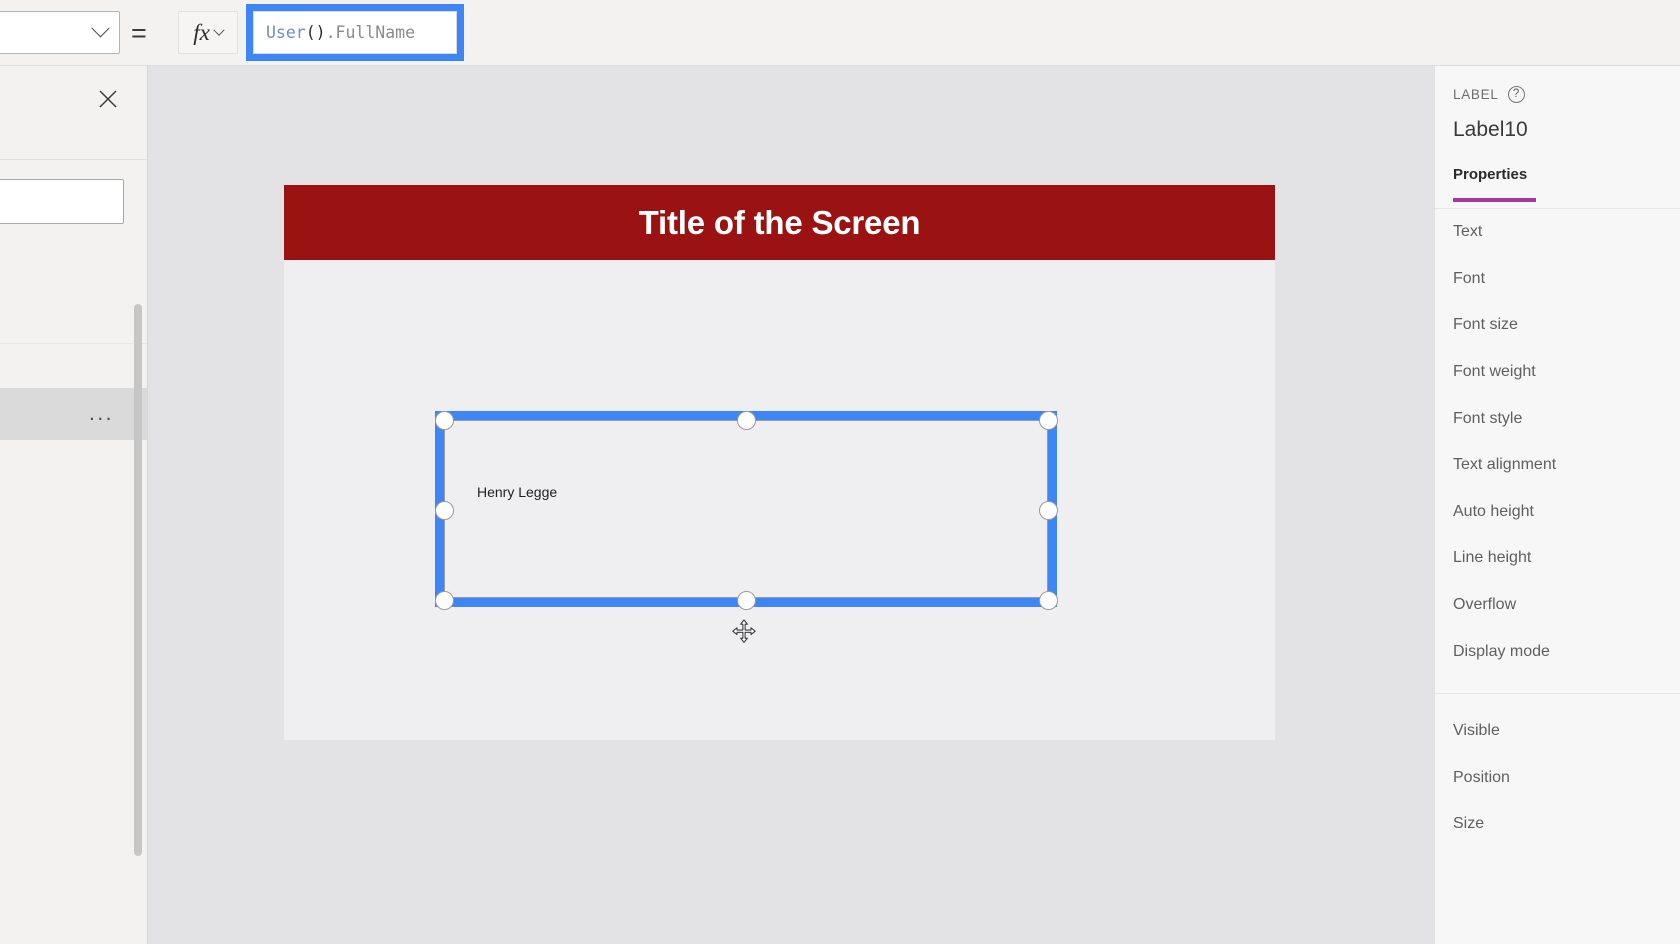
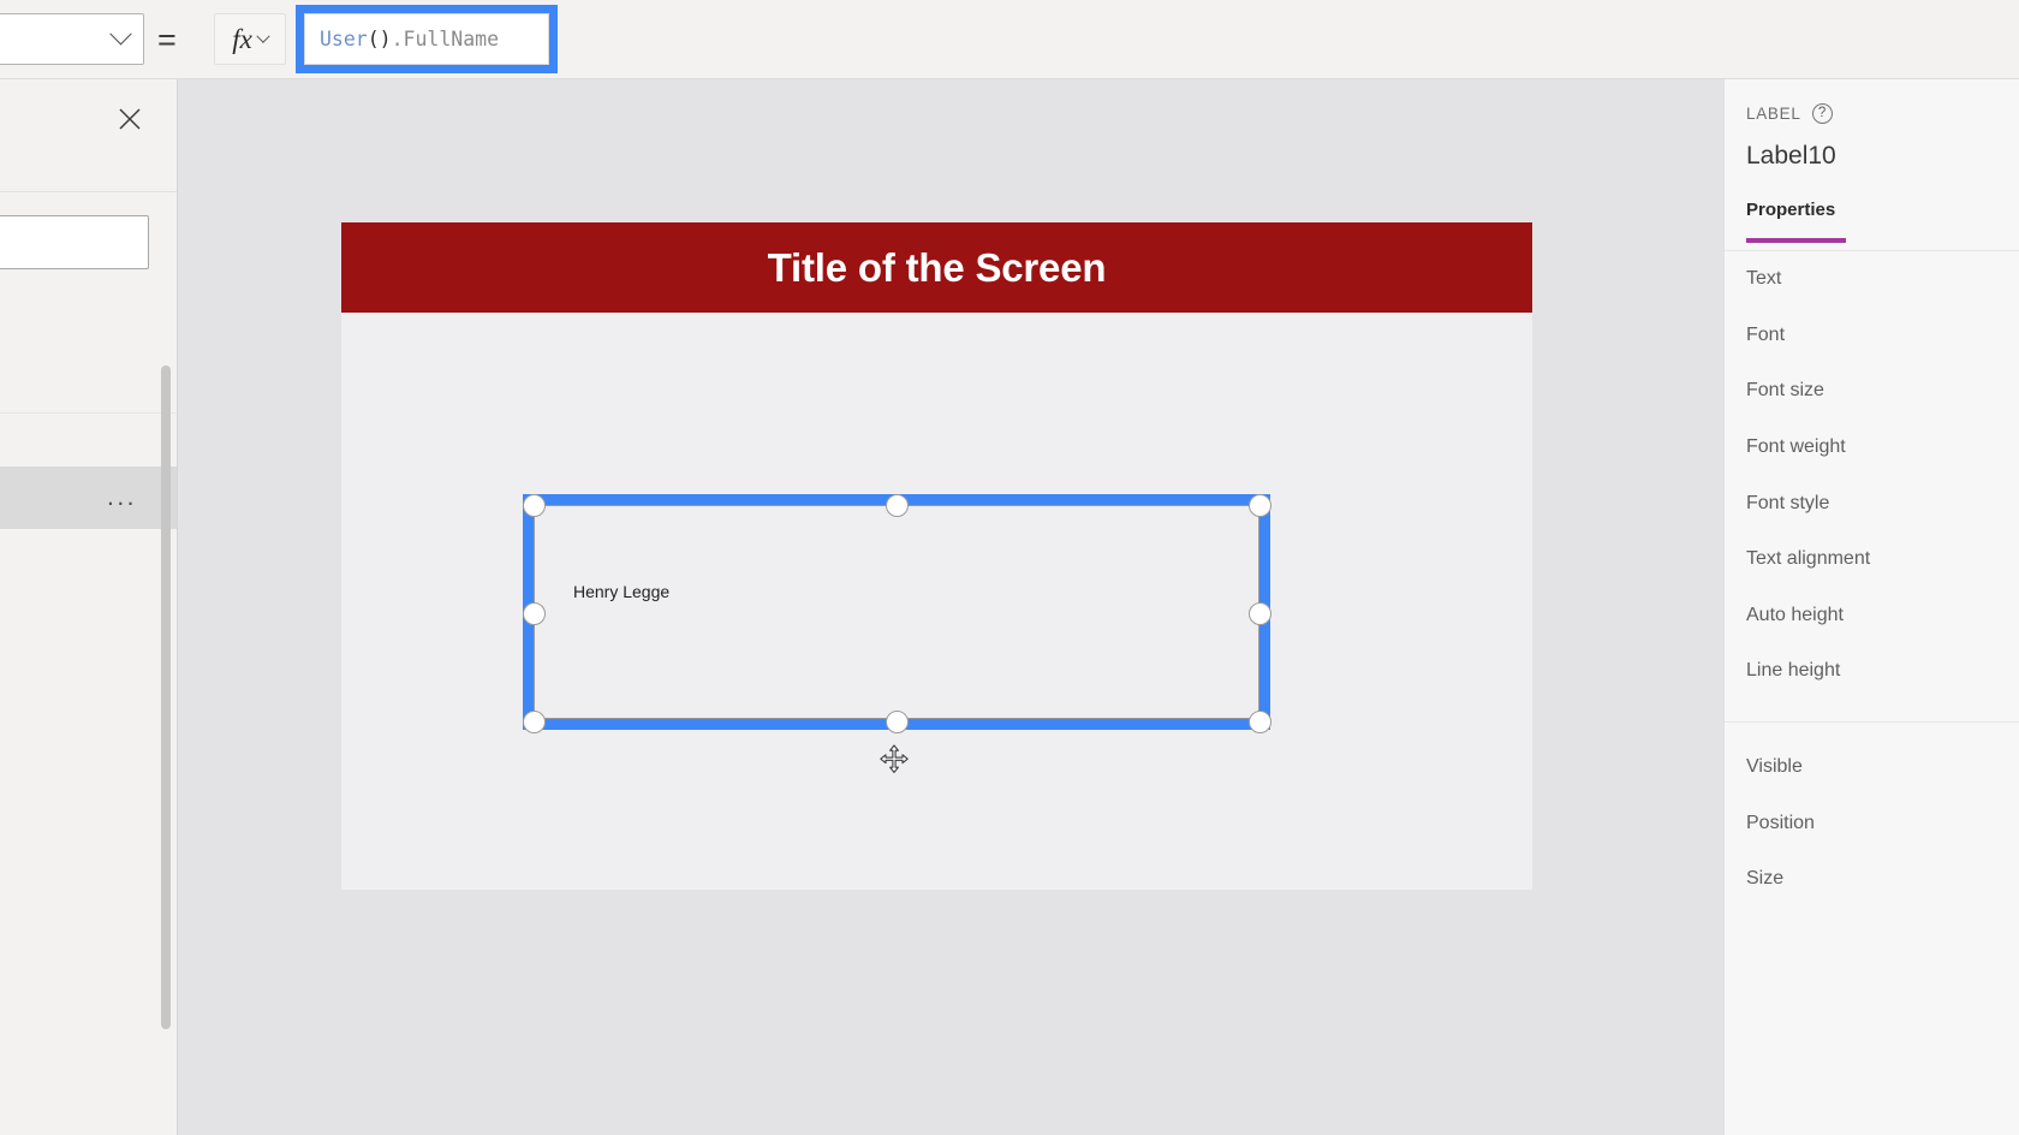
  =
  fx
  User
  ()
  .FullName
  ...
  Title of the Screen
  Henry Legge
  LABEL
  ?
  Label10
  Properties
  Text
  Font
  Font size
  Font weight
  Font style
  Text alignment
  Auto height
  Line height
- Overflow
- Display mode
  Visible
  Position
  Size
